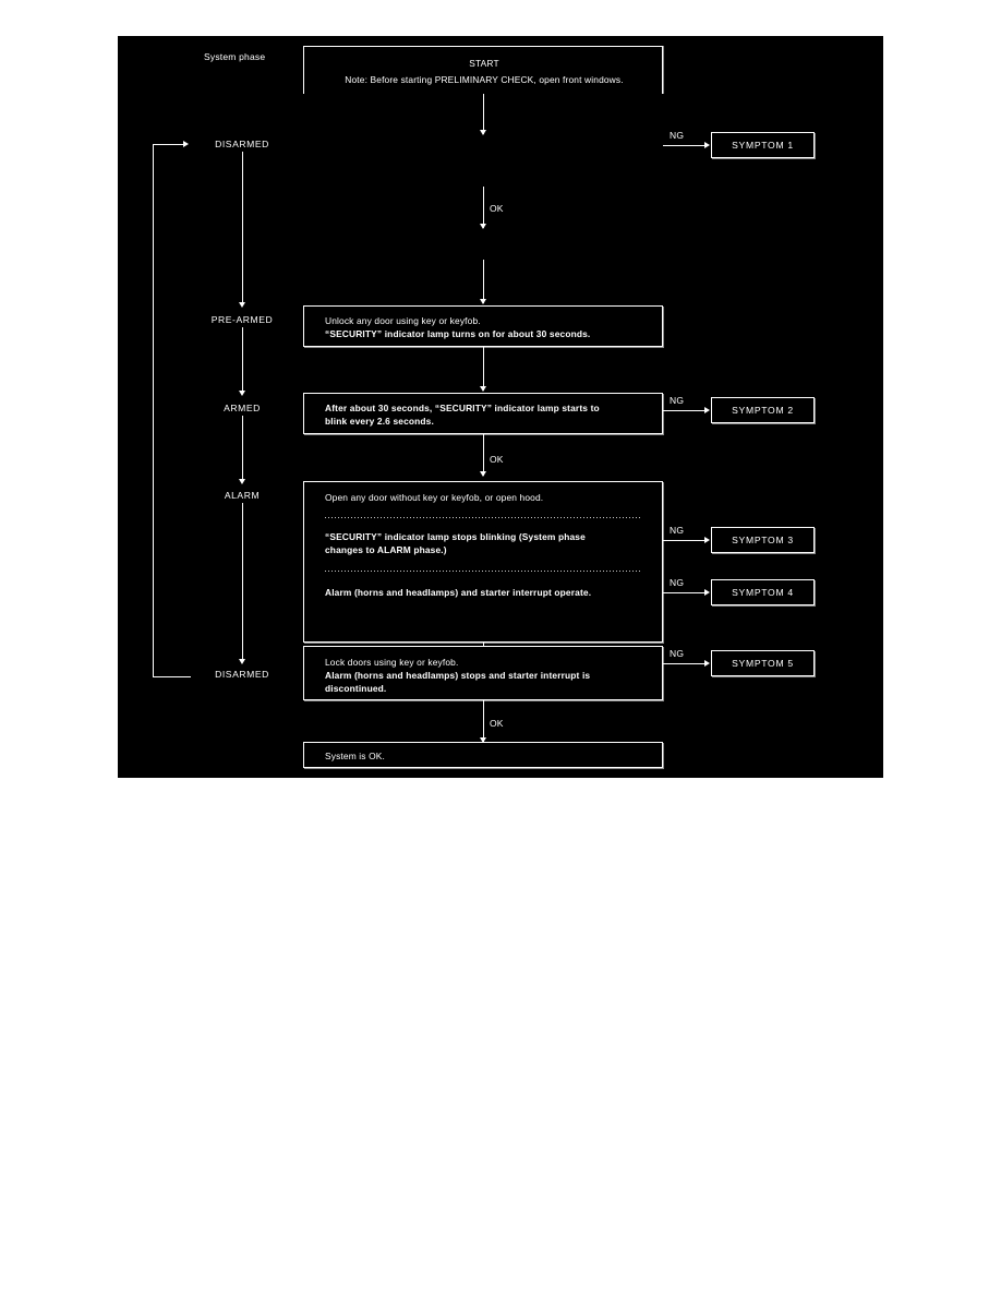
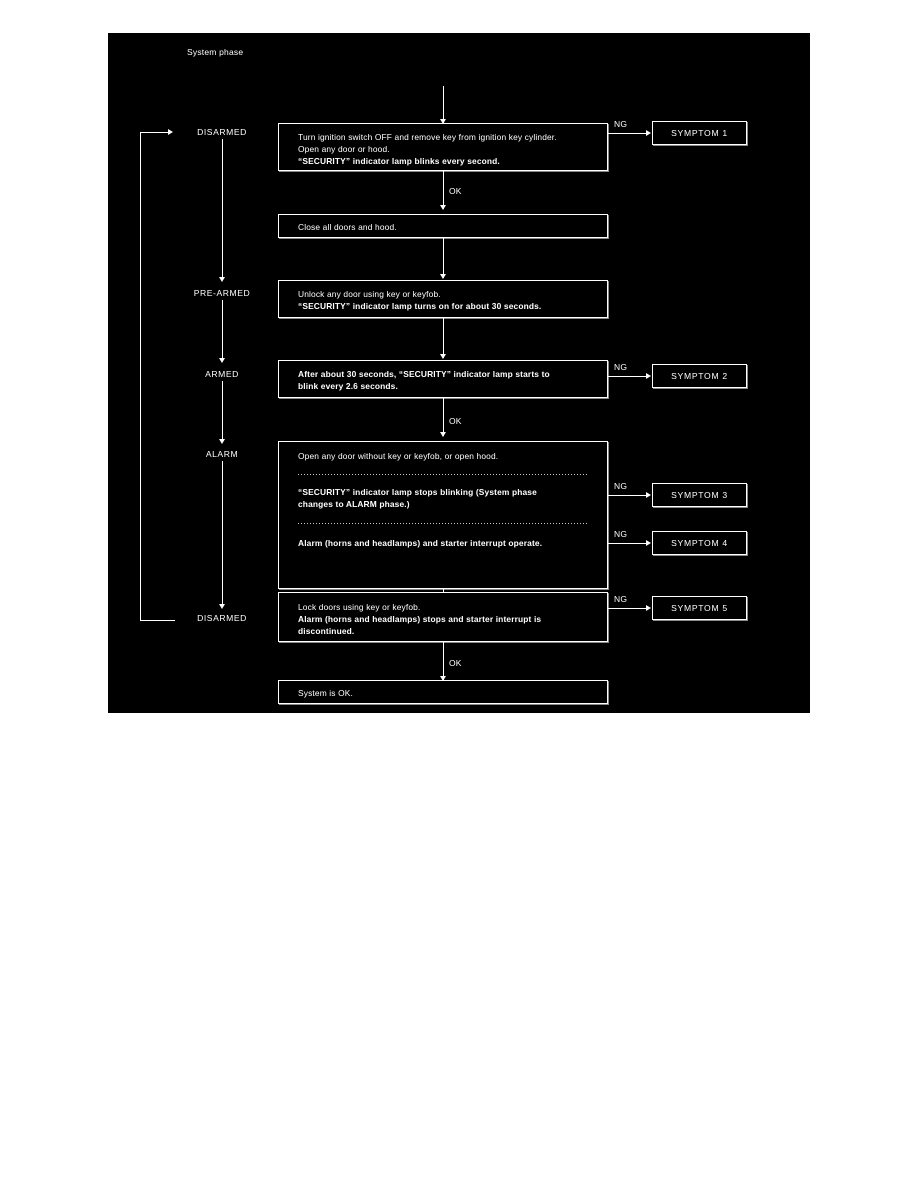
  System phase
- START
- Note: Before starting PRELIMINARY CHECK, open front windows.
  DISARMED
  PRE-ARMED
  ARMED
  ALARM
  DISARMED
+ Turn ignition switch OFF and remove key from ignition key cylinder.
+ Open any door or hood.
+ “SECURITY” indicator lamp blinks every second.
  NG
  SYMPTOM 1
  OK
+ Close all doors and hood.
  Unlock any door using key or keyfob.
  “SECURITY” indicator lamp turns on for about 30 seconds.
  After about 30 seconds, “SECURITY” indicator lamp starts to
  blink every 2.6 seconds.
  NG
  SYMPTOM 2
  OK
  Open any door without key or keyfob, or open hood.
  “SECURITY” indicator lamp stops blinking (System phase
  changes to ALARM phase.)
  Alarm (horns and headlamps) and starter interrupt operate.
  NG
  SYMPTOM 3
  NG
  SYMPTOM 4
  Lock doors using key or keyfob.
  Alarm (horns and headlamps) stops and starter interrupt is
  discontinued.
  NG
  SYMPTOM 5
  OK
  System is OK.
